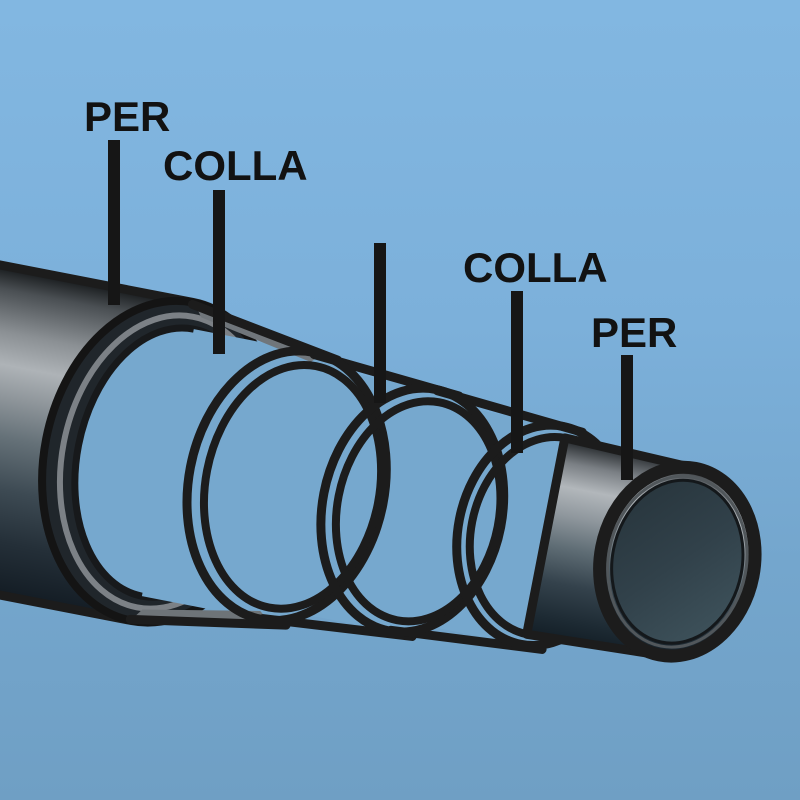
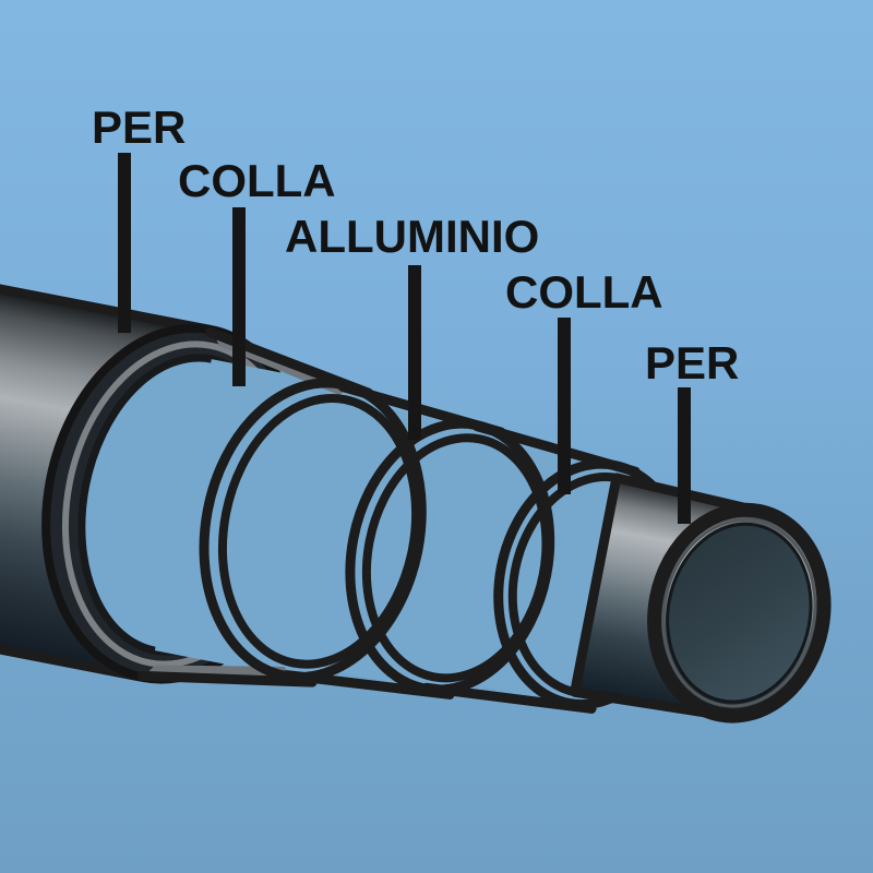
  PER
  COLLA
+ ALLUMINIO
  COLLA
  PER
